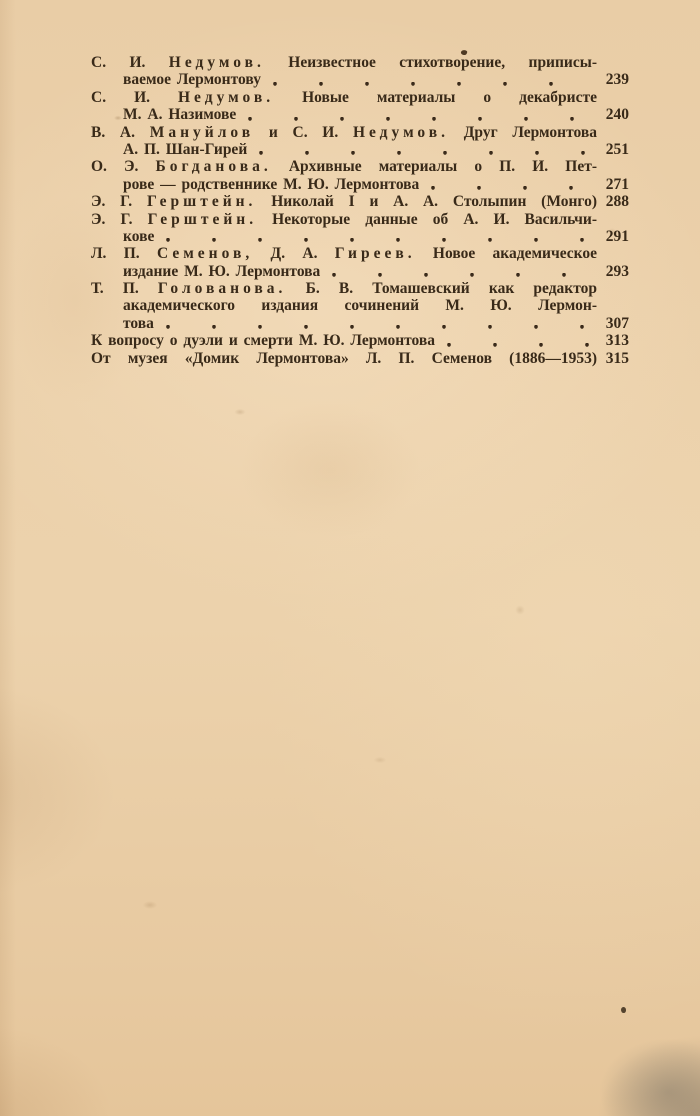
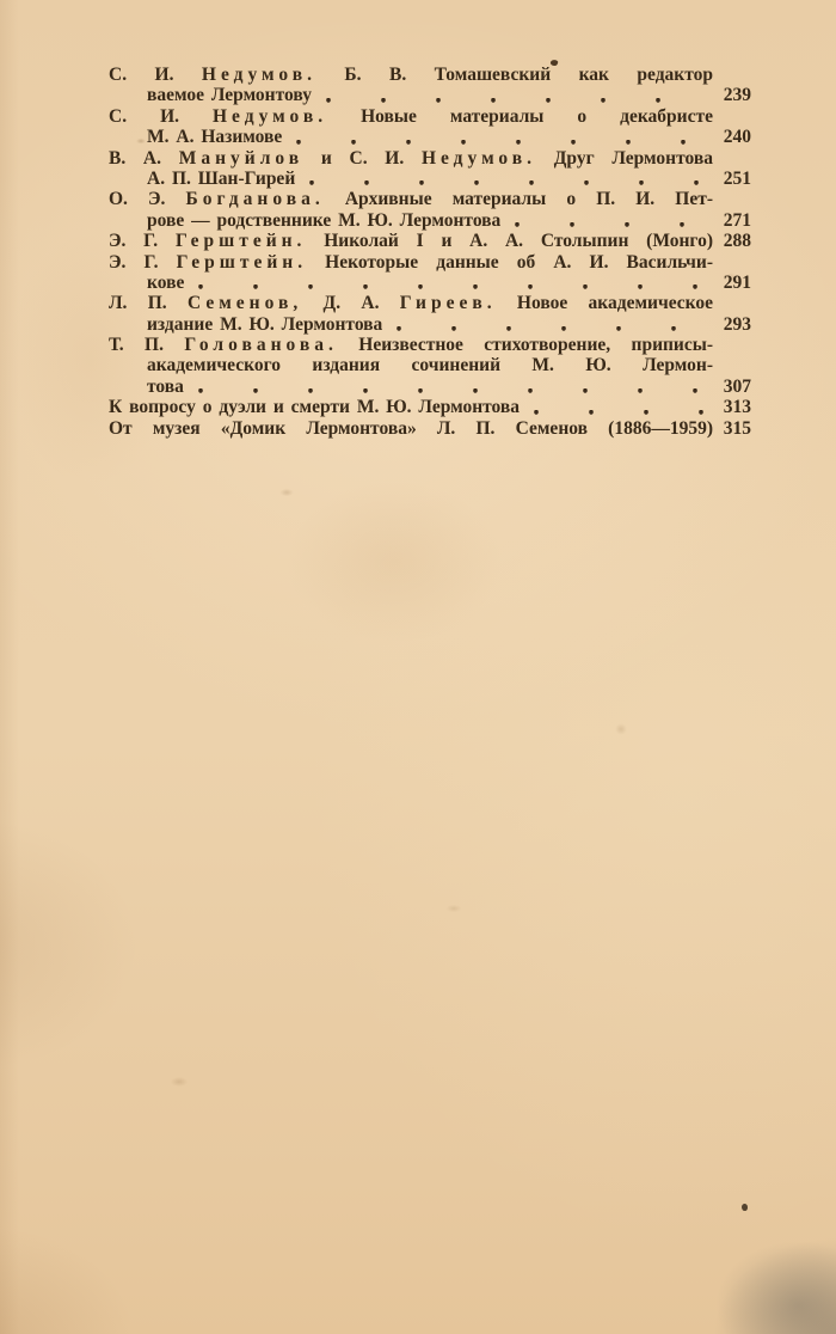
- С. И. Недумов. Неизвестное стихотворение, приписы-
+ С. И. Недумов. Б. В. Томашевский как редактор
  ваемое Лермонтову
  239
  С. И. Недумов. Новые материалы о декабристе
  М. А. Назимове
  240
  В. А. Мануйлов и С. И. Недумов. Друг Лермонтова
  А. П. Шан-Гирей
  251
  О. Э. Богданова. Архивные материалы о П. И. Пет-
  рове — родственнике М. Ю. Лермонтова
  271
  Э. Г. Герштейн. Николай I и А. А. Столыпин (Монго)
  288
  Э. Г. Герштейн. Некоторые данные об А. И. Васильчи-
  кове
  291
  Л. П. Семенов, Д. А. Гиреев. Новое академическое
  издание М. Ю. Лермонтова
  293
- Т. П. Голованова. Б. В. Томашевский как редактор
+ Т. П. Голованова. Неизвестное стихотворение, приписы-
  академического издания сочинений М. Ю. Лермон-
  това
  307
  К вопросу о дуэли и смерти М. Ю. Лермонтова
  313
- От музея «Домик Лермонтова» Л. П. Семенов (1886—1953)
+ От музея «Домик Лермонтова» Л. П. Семенов (1886—1959)
  315
